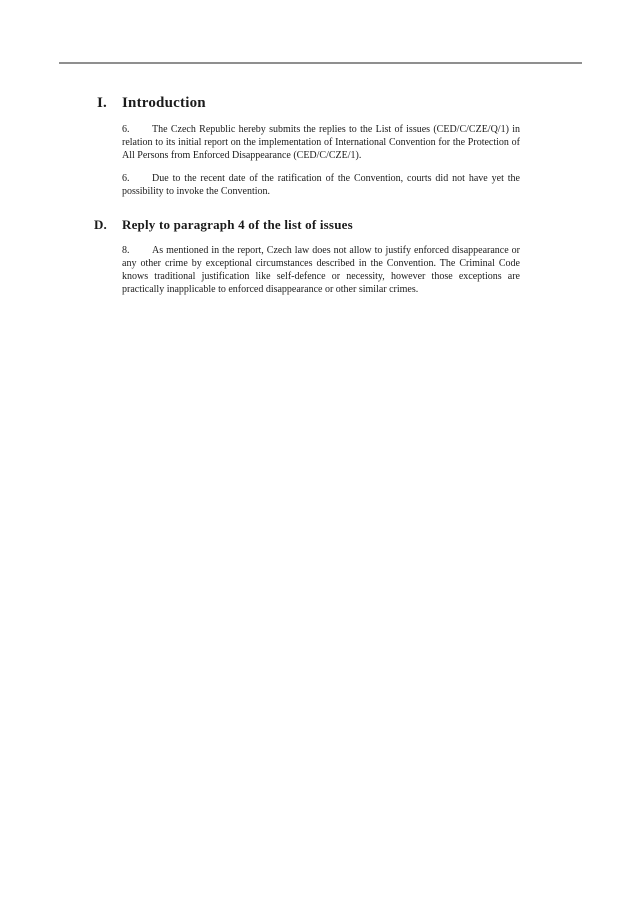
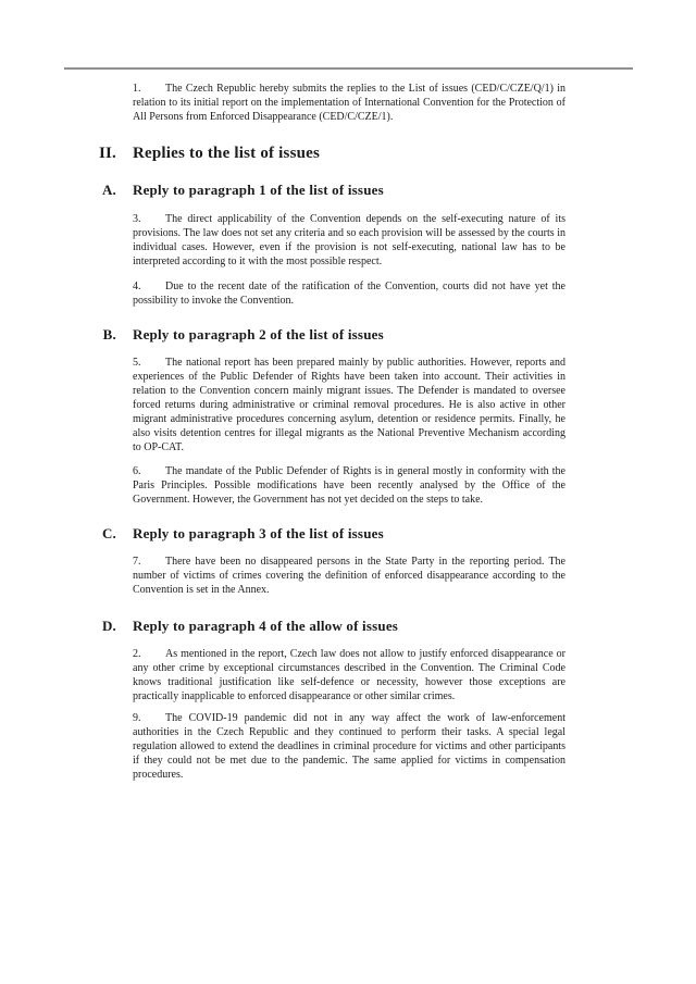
- I.
- Introduction
- 6. The Czech Republic hereby submits the replies to the List of issues (CED/C/CZE/Q/1) in relation to its initial report on the implementation of International Convention for the Protection of All Persons from Enforced Disappearance (CED/C/CZE/1).
+ 1. The Czech Republic hereby submits the replies to the List of issues (CED/C/CZE/Q/1) in relation to its initial report on the implementation of International Convention for the Protection of All Persons from Enforced Disappearance (CED/C/CZE/1).
+ II.
+ Replies to the list of issues
+ A.
+ Reply to paragraph 1 of the list of issues
+ 3. The direct applicability of the Convention depends on the self-executing nature of its provisions. The law does not set any criteria and so each provision will be assessed by the courts in individual cases. However, even if the provision is not self-executing, national law has to be interpreted according to it with the most possible respect.
- 6. Due to the recent date of the ratification of the Convention, courts did not have yet the possibility to invoke the Convention.
+ 4. Due to the recent date of the ratification of the Convention, courts did not have yet the possibility to invoke the Convention.
+ B.
+ Reply to paragraph 2 of the list of issues
+ 5. The national report has been prepared mainly by public authorities. However, reports and experiences of the Public Defender of Rights have been taken into account. Their activities in relation to the Convention concern mainly migrant issues. The Defender is mandated to oversee forced returns during administrative or criminal removal procedures. He is also active in other migrant administrative procedures concerning asylum, detention or residence permits. Finally, he also visits detention centres for illegal migrants as the National Preventive Mechanism according to OP-CAT.
+ 6. The mandate of the Public Defender of Rights is in general mostly in conformity with the Paris Principles. Possible modifications have been recently analysed by the Office of the Government. However, the Government has not yet decided on the steps to take.
+ C.
+ Reply to paragraph 3 of the list of issues
+ 7. There have been no disappeared persons in the State Party in the reporting period. The number of victims of crimes covering the definition of enforced disappearance according to the Convention is set in the Annex.
  D.
- Reply to paragraph 4 of the list of issues
+ Reply to paragraph 4 of the allow of issues
- 8. As mentioned in the report, Czech law does not allow to justify enforced disappearance or any other crime by exceptional circumstances described in the Convention. The Criminal Code knows traditional justification like self-defence or necessity, however those exceptions are practically inapplicable to enforced disappearance or other similar crimes.
+ 2. As mentioned in the report, Czech law does not allow to justify enforced disappearance or any other crime by exceptional circumstances described in the Convention. The Criminal Code knows traditional justification like self-defence or necessity, however those exceptions are practically inapplicable to enforced disappearance or other similar crimes.
+ 9. The COVID-19 pandemic did not in any way affect the work of law-enforcement authorities in the Czech Republic and they continued to perform their tasks. A special legal regulation allowed to extend the deadlines in criminal procedure for victims and other participants if they could not be met due to the pandemic. The same applied for victims in compensation procedures.
